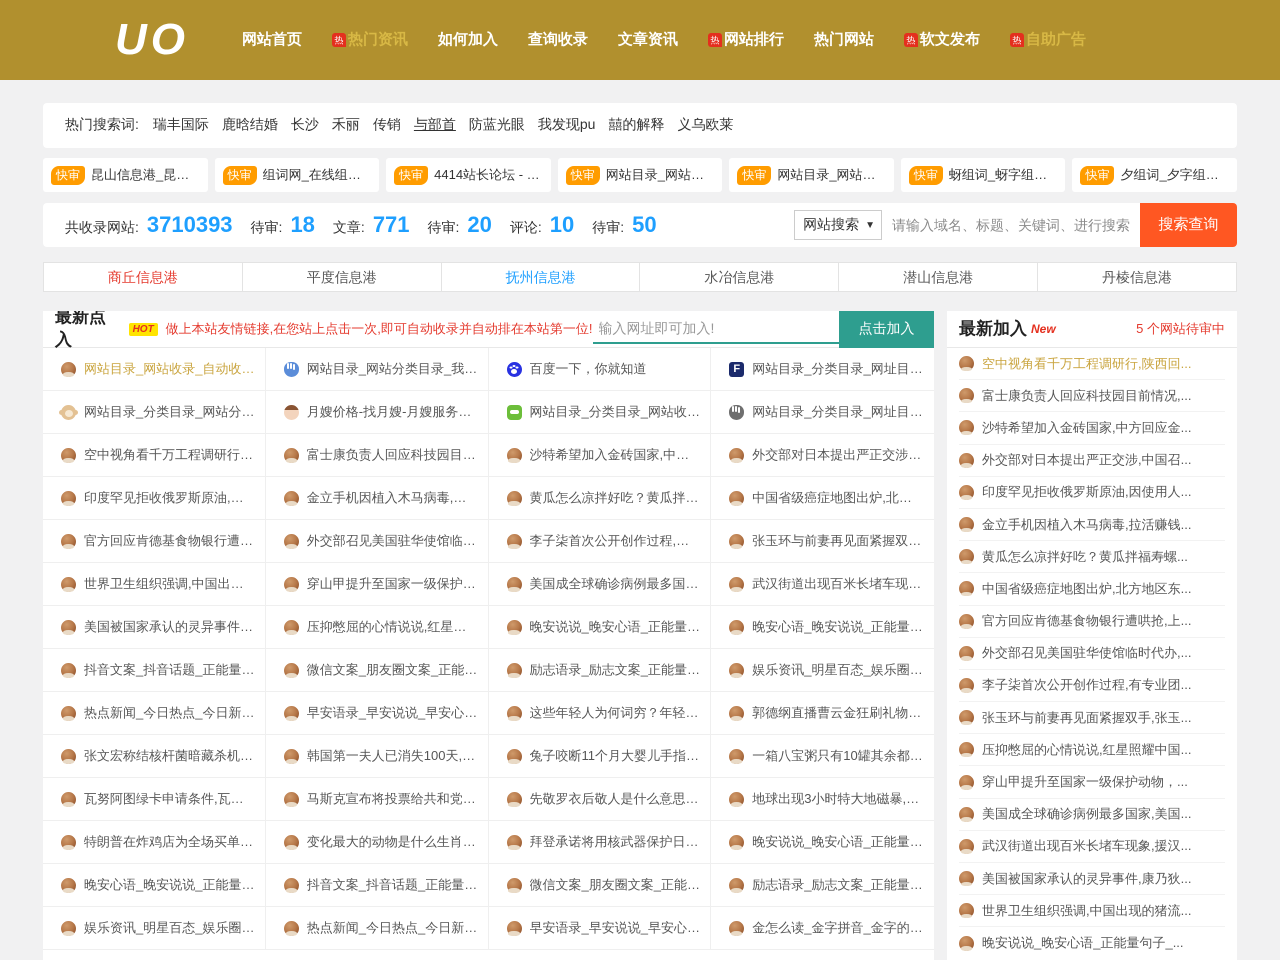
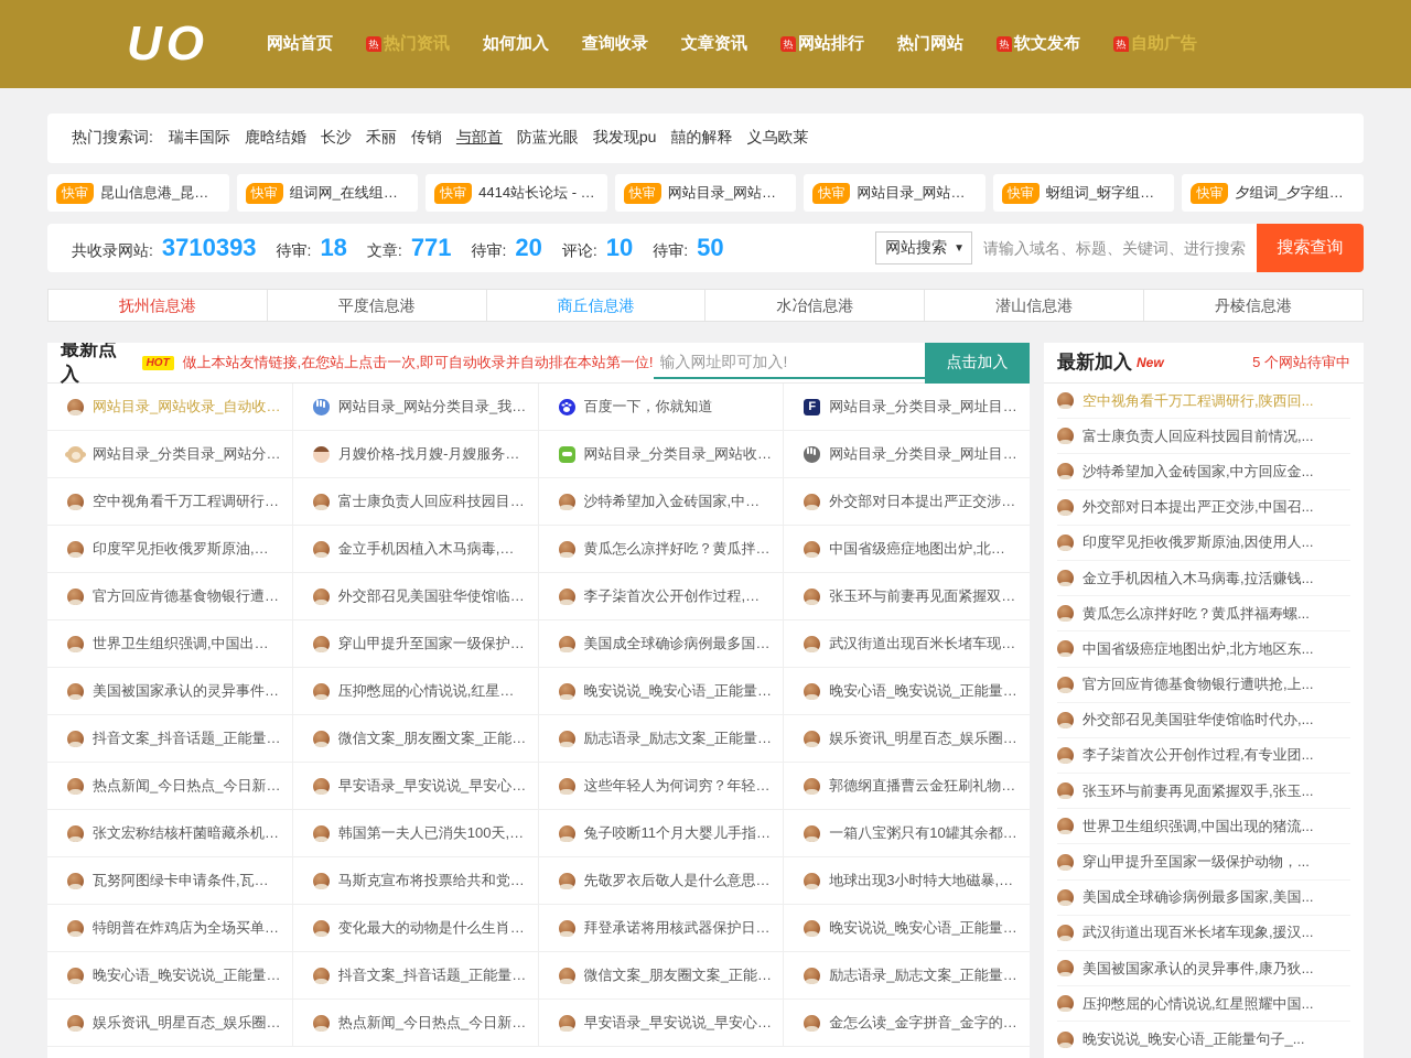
  UO
  网站首页
  热
  热门资讯
  如何加入
  查询收录
  文章资讯
  热
  网站排行
  热门网站
  热
  软文发布
  热
  自助广告
  热门搜索词:
  瑞丰国际
  鹿晗结婚
  长沙
  禾丽
  传销
  与部首
  防蓝光眼
  我发现pu
  囍的解释
  义乌欧莱
  快审
  昆山信息港_昆山论
  快审
  组词网_在线组词_.
  快审
  4414站长论坛 - 专.
  快审
  网站目录_网站分类
  快审
  网站目录_网站分类
  快审
  蚜组词_蚜字组词_.
  快审
  夕组词_夕字组词_.
  共收录网站:
  3710393
  待审:
  18
  文章:
  771
  待审:
  20
  评论:
  10
  待审:
  50
  网站搜索
  ▼
  请输入域名、标题、关键词、进行搜索
  搜索查询
- 商丘信息港
+ 抚州信息港
  平度信息港
- 抚州信息港
+ 商丘信息港
  水冶信息港
  潜山信息港
  丹棱信息港
  最新点入
  HOT
  做上本站友情链接,在您站上点击一次,即可自动收录并自动排在本站第一位!
  输入网址即可加入!
  点击加入
  网站目录_网站收录_自动收录
  网站目录_网站分类目录_我爱
  百度一下，你就知道
  F
  网站目录_分类目录_网址目录
  网站目录_分类目录_网站分类
  月嫂价格-找月嫂-月嫂服务公
  网站目录_分类目录_网站收录
  网站目录_分类目录_网址目录
  空中视角看千万工程调研行,陕
  富士康负责人回应科技园目前
  沙特希望加入金砖国家,中方回
  外交部对日本提出严正交涉,中
  印度罕见拒收俄罗斯原油,因使
  金立手机因植入木马病毒,拉活
  黄瓜怎么凉拌好吃？黄瓜拌福
  中国省级癌症地图出炉,北方地
  官方回应肯德基食物银行遭哄
  外交部召见美国驻华使馆临时
  李子柒首次公开创作过程,有专
  张玉环与前妻再见面紧握双手,
  世界卫生组织强调,中国出现的
  穿山甲提升至国家一级保护动
  美国成全球确诊病例最多国家
  武汉街道出现百米长堵车现象,
  美国被国家承认的灵异事件,康
  压抑憋屈的心情说说,红星照耀
  晚安说说_晚安心语_正能量句
  晚安心语_晚安说说_正能量句
  抖音文案_抖音话题_正能量句
  微信文案_朋友圈文案_正能量
  励志语录_励志文案_正能量句
  娱乐资讯_明星百态_娱乐圈新
  热点新闻_今日热点_今日新鲜
  早安语录_早安说说_早安心语
  这些年轻人为何词穷？年轻人
  郭德纲直播曹云金狂刷礼物,江
  张文宏称结核杆菌暗藏杀机,结
  韩国第一夫人已消失100天,凯.
  兔子咬断11个月大婴儿手指,兔
  一箱八宝粥只有10罐其余都是
  瓦努阿图绿卡申请条件,瓦努阿
  马斯克宣布将投票给共和党,美
  先敬罗衣后敬人是什么意思？
  地球出现3小时特大地磁暴,地
  特朗普在炸鸡店为全场买单,展
  变化最大的动物是什么生肖？
  拜登承诺将用核武器保护日本
  晚安说说_晚安心语_正能量句
  晚安心语_晚安说说_正能量句
  抖音文案_抖音话题_正能量句
  微信文案_朋友圈文案_正能量
  励志语录_励志文案_正能量句
  娱乐资讯_明星百态_娱乐圈新
  热点新闻_今日热点_今日新鲜
  早安语录_早安说说_早安心语
  金怎么读_金字拼音_金字的意
  最新加入
  New
  5 个网站待审中
  空中视角看千万工程调研行,陕西回...
  富士康负责人回应科技园目前情况,...
  沙特希望加入金砖国家,中方回应金...
  外交部对日本提出严正交涉,中国召...
  印度罕见拒收俄罗斯原油,因使用人...
  金立手机因植入木马病毒,拉活赚钱...
  黄瓜怎么凉拌好吃？黄瓜拌福寿螺...
  中国省级癌症地图出炉,北方地区东...
  官方回应肯德基食物银行遭哄抢,上...
  外交部召见美国驻华使馆临时代办,...
  李子柒首次公开创作过程,有专业团...
  张玉环与前妻再见面紧握双手,张玉...
- 压抑憋屈的心情说说,红星照耀中国...
+ 世界卫生组织强调,中国出现的猪流...
  穿山甲提升至国家一级保护动物，...
  美国成全球确诊病例最多国家,美国...
  武汉街道出现百米长堵车现象,援汉...
  美国被国家承认的灵异事件,康乃狄...
- 世界卫生组织强调,中国出现的猪流...
+ 压抑憋屈的心情说说,红星照耀中国...
  晚安说说_晚安心语_正能量句子_...
